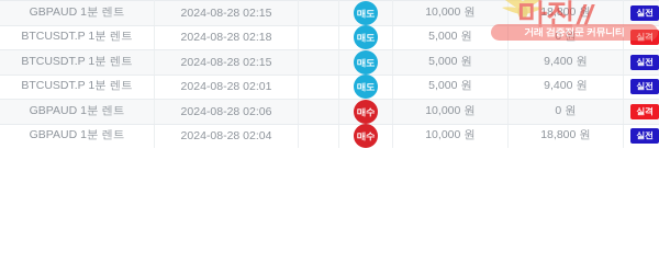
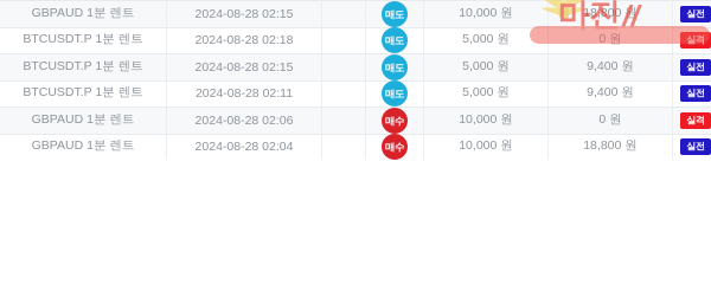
  마진
  //
- 거래 검증전문 커뮤니티
  GBPAUD 1분 렌트	2024-08-28 02:15		매도	10,000 원	18,800 원	실전
  BTCUSDT.P 1분 렌트	2024-08-28 02:18		매도	5,000 원	0 원	실격
  BTCUSDT.P 1분 렌트	2024-08-28 02:15		매도	5,000 원	9,400 원	실전
- BTCUSDT.P 1분 렌트	2024-08-28 02:01		매도	5,000 원	9,400 원	실전
+ BTCUSDT.P 1분 렌트	2024-08-28 02:11		매도	5,000 원	9,400 원	실전
  GBPAUD 1분 렌트	2024-08-28 02:06		매수	10,000 원	0 원	실격
  GBPAUD 1분 렌트	2024-08-28 02:04		매수	10,000 원	18,800 원	실전
